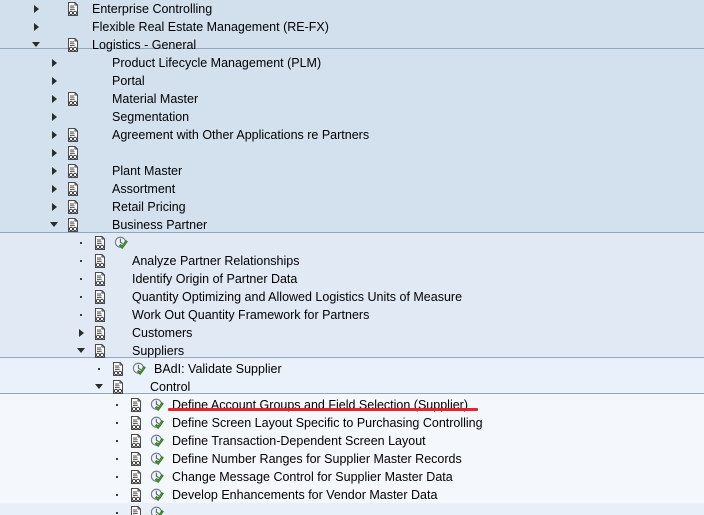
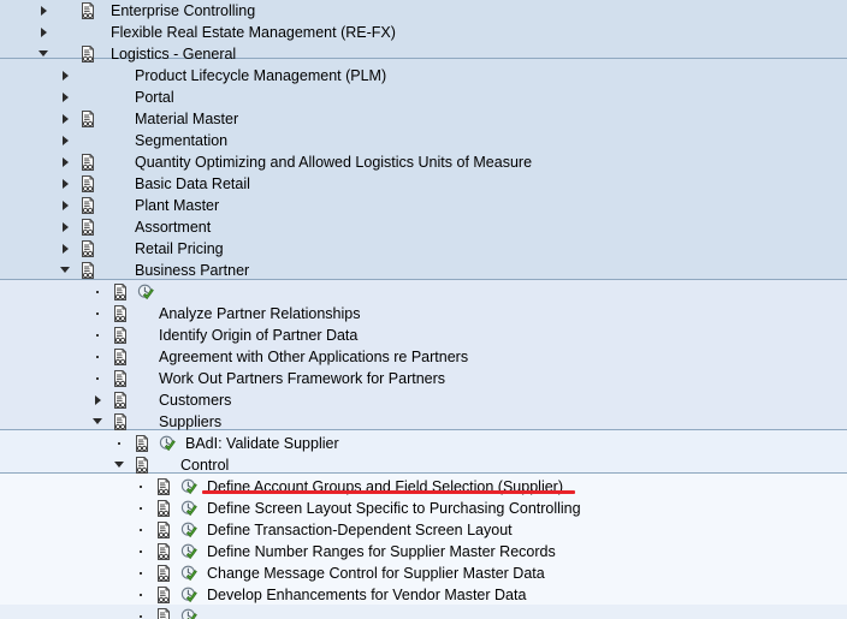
  Enterprise Controlling
  Flexible Real Estate Management (RE-FX)
  Logistics - General
  Product Lifecycle Management (PLM)
  Portal
  Material Master
  Segmentation
- Agreement with Other Applications re Partners
+ Quantity Optimizing and Allowed Logistics Units of Measure
+ Basic Data Retail
  Plant Master
  Assortment
  Retail Pricing
  Business Partner
  Analyze Partner Relationships
  Identify Origin of Partner Data
- Quantity Optimizing and Allowed Logistics Units of Measure
+ Agreement with Other Applications re Partners
- Work Out Quantity Framework for Partners
+ Work Out Partners Framework for Partners
  Customers
  Suppliers
  BAdI: Validate Supplier
  Control
  Define Account Groups and Field Selection (Supplier)
  Define Screen Layout Specific to Purchasing Controlling
  Define Transaction-Dependent Screen Layout
  Define Number Ranges for Supplier Master Records
  Change Message Control for Supplier Master Data
  Develop Enhancements for Vendor Master Data
